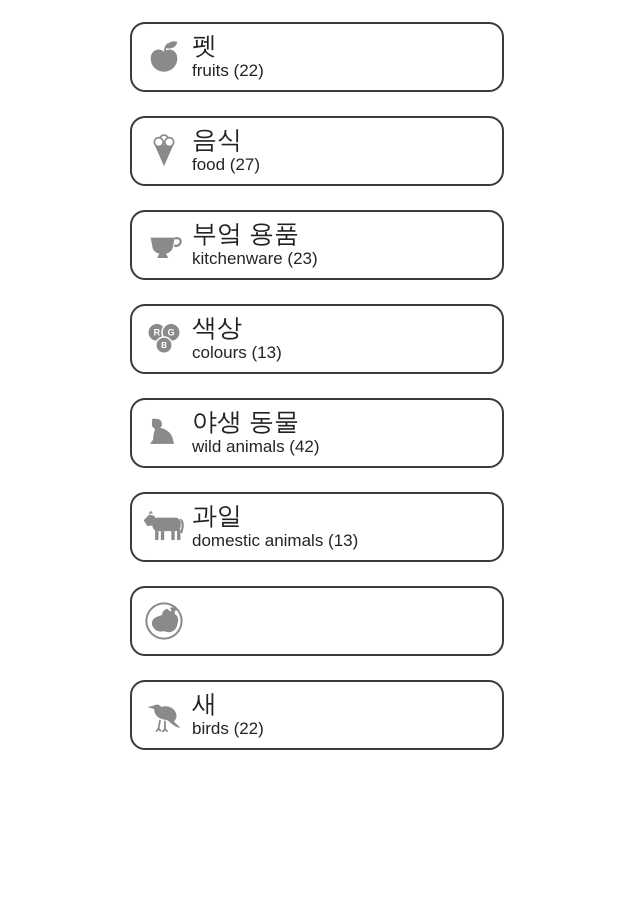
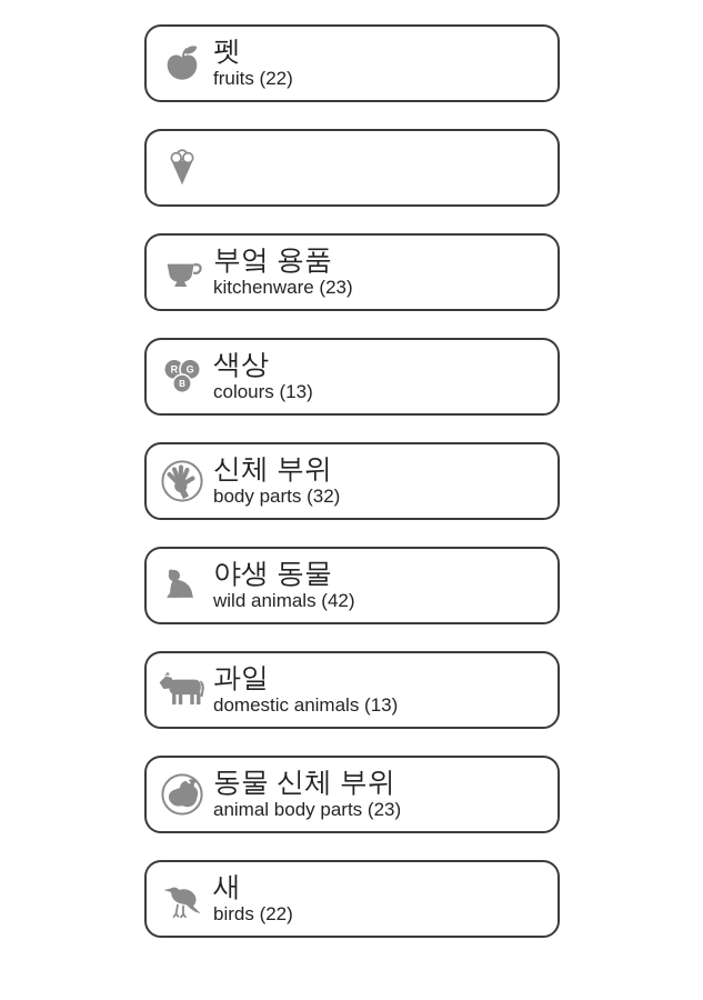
  펫
  fruits (22)
- 음식
- food (27)
  부엌 용품
  kitchenware (23)
  R
  G
  B
  색상
  colours (13)
+ 신체 부위
+ body parts (32)
  야생 동물
  wild animals (42)
  과일
  domestic animals (13)
+ 동물 신체 부위
+ animal body parts (23)
  새
  birds (22)
